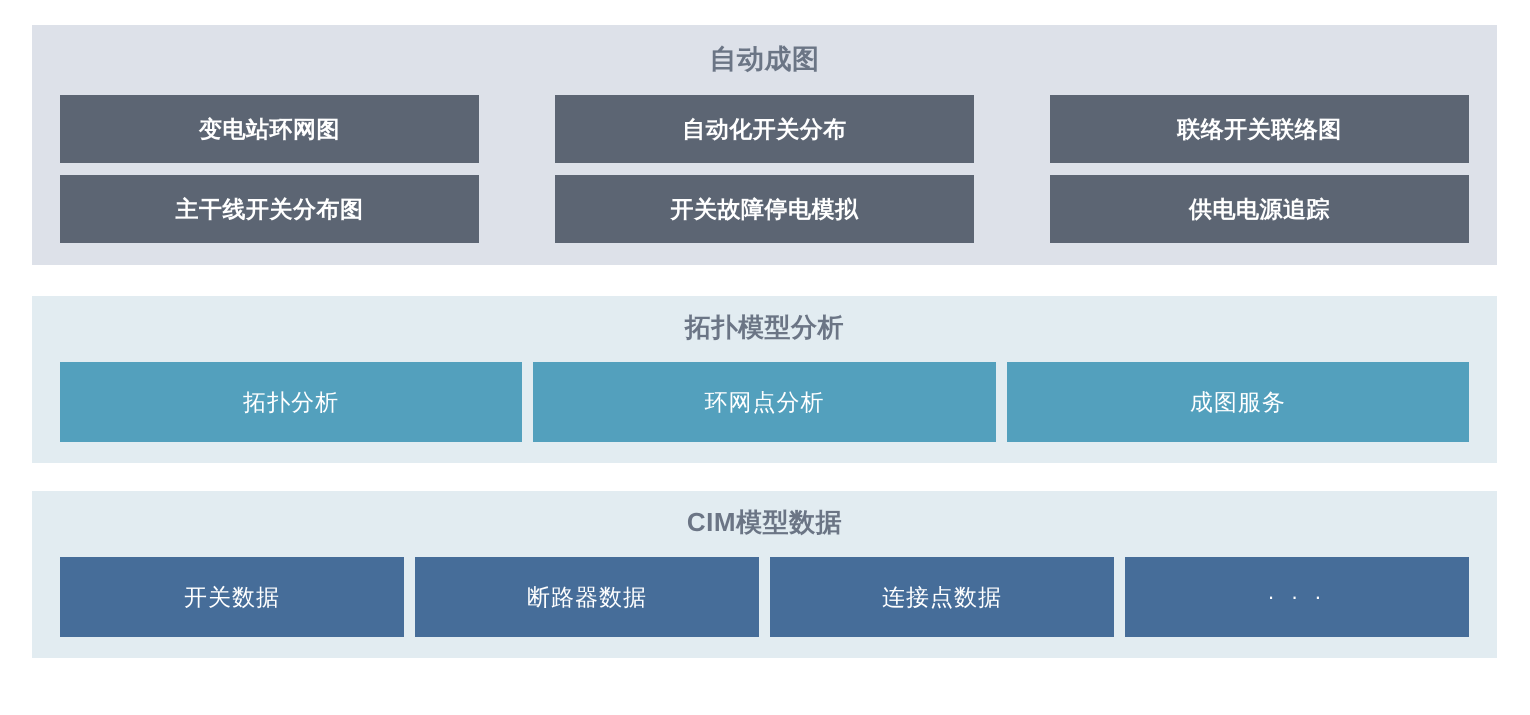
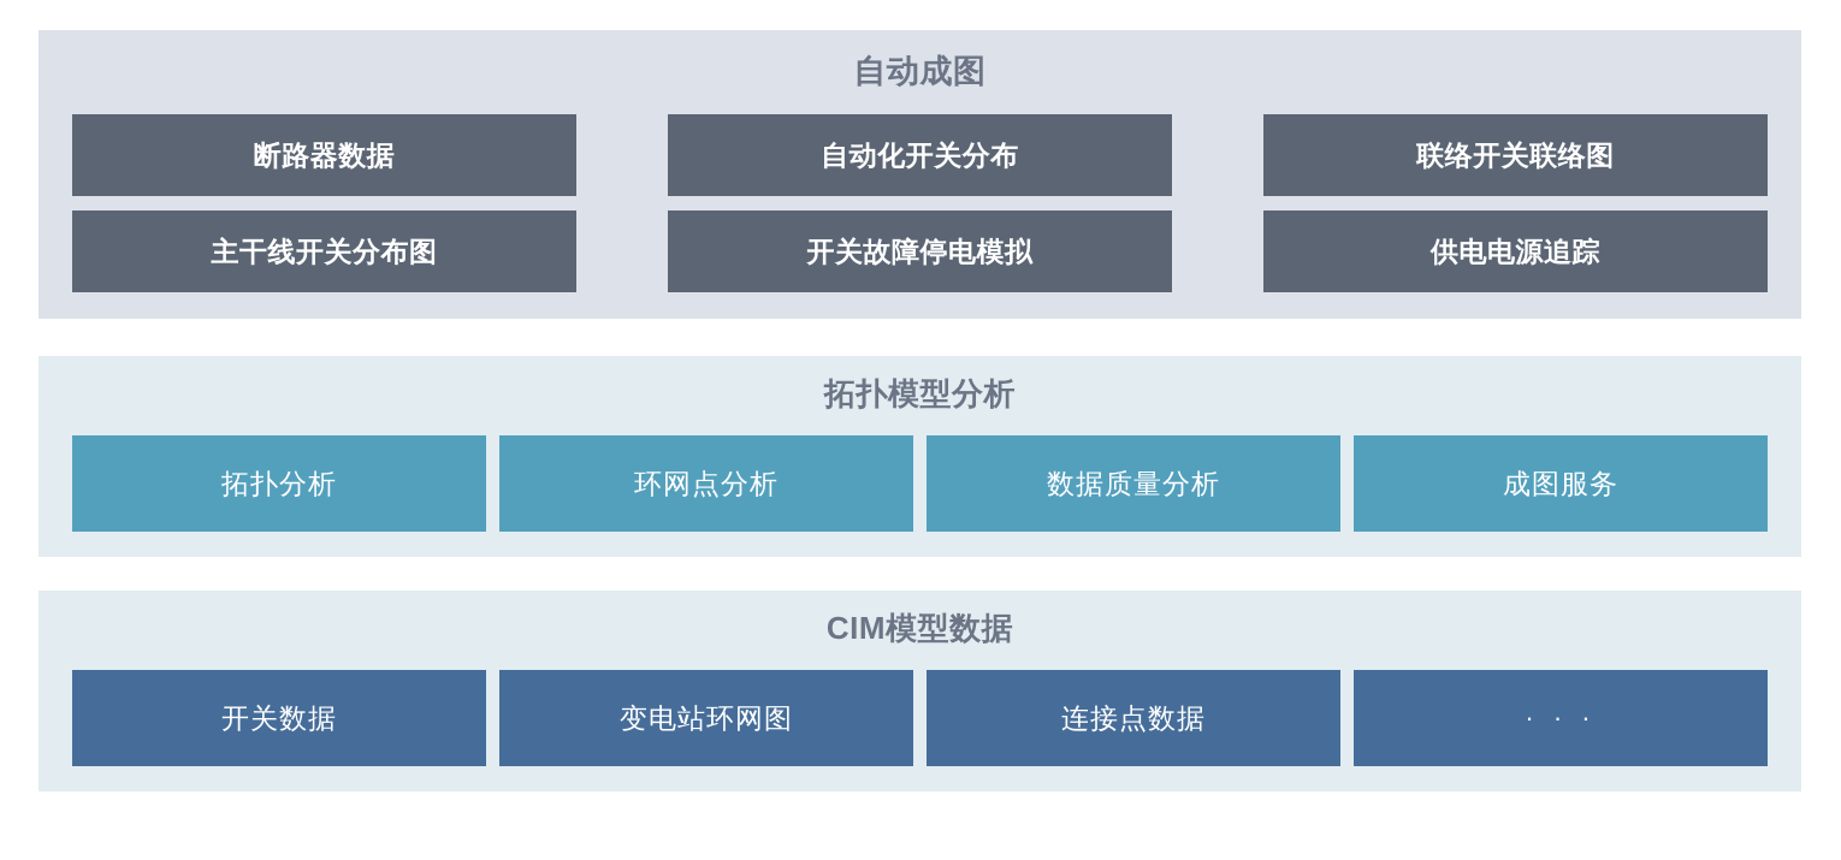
  自动成图
- 变电站环网图
+ 断路器数据
  自动化开关分布
  联络开关联络图
  主干线开关分布图
  开关故障停电模拟
  供电电源追踪
  拓扑模型分析
  拓扑分析
  环网点分析
+ 数据质量分析
  成图服务
  CIM模型数据
  开关数据
- 断路器数据
+ 变电站环网图
  连接点数据
  · · ·
